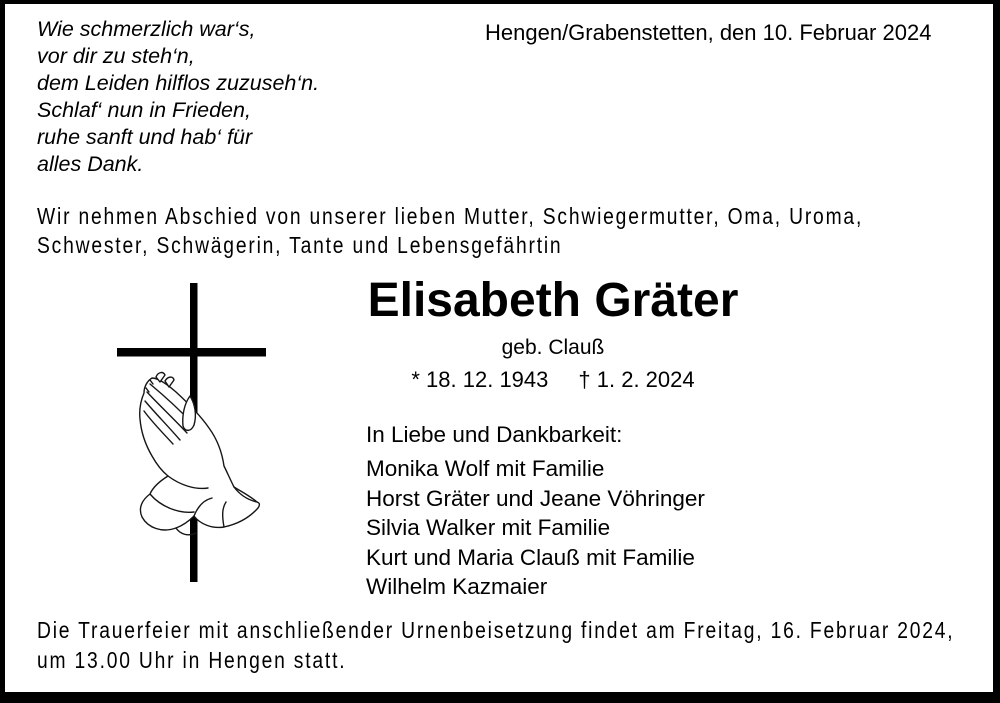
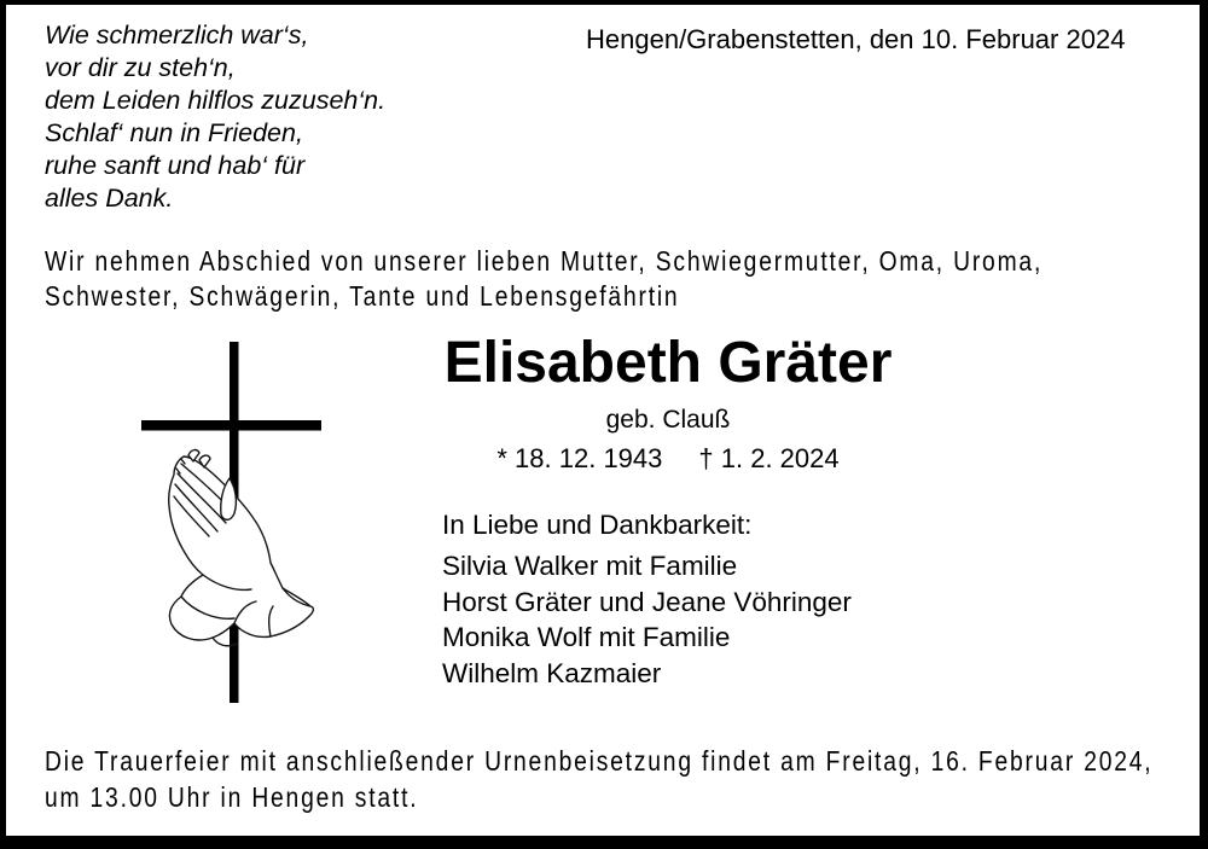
  Wie schmerzlich war‘s,
  vor dir zu steh‘n,
  dem Leiden hilflos zuzuseh‘n.
  Schlaf‘ nun in Frieden,
  ruhe sanft und hab‘ für
  alles Dank.
  Hengen/Grabenstetten, den 10. Februar 2024
  Wir nehmen Abschied von unserer lieben Mutter, Schwiegermutter, Oma, Uroma,
  Schwester, Schwägerin, Tante und Lebensgefährtin
  Elisabeth Gräter
  geb. Clauß
  * 18. 12. 1943
  † 1. 2. 2024
  In Liebe und Dankbarkeit:
- Monika Wolf mit Familie
+ Silvia Walker mit Familie
  Horst Gräter und Jeane Vöhringer
- Silvia Walker mit Familie
+ Monika Wolf mit Familie
- Kurt und Maria Clauß mit Familie
  Wilhelm Kazmaier
  Die Trauerfeier mit anschließender Urnenbeisetzung findet am Freitag, 16. Februar 2024,
  um 13.00 Uhr in Hengen statt.
